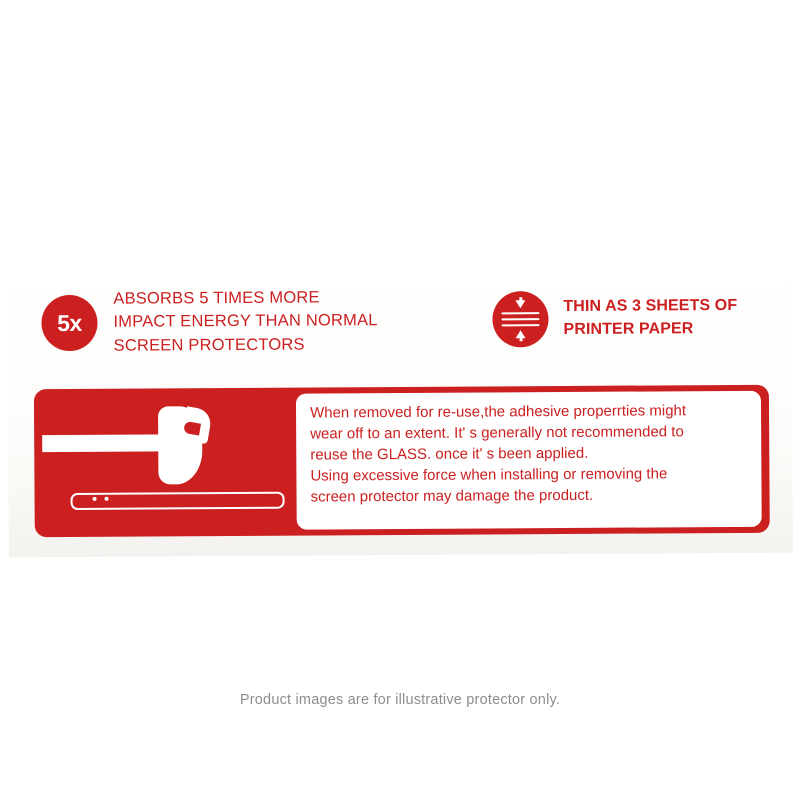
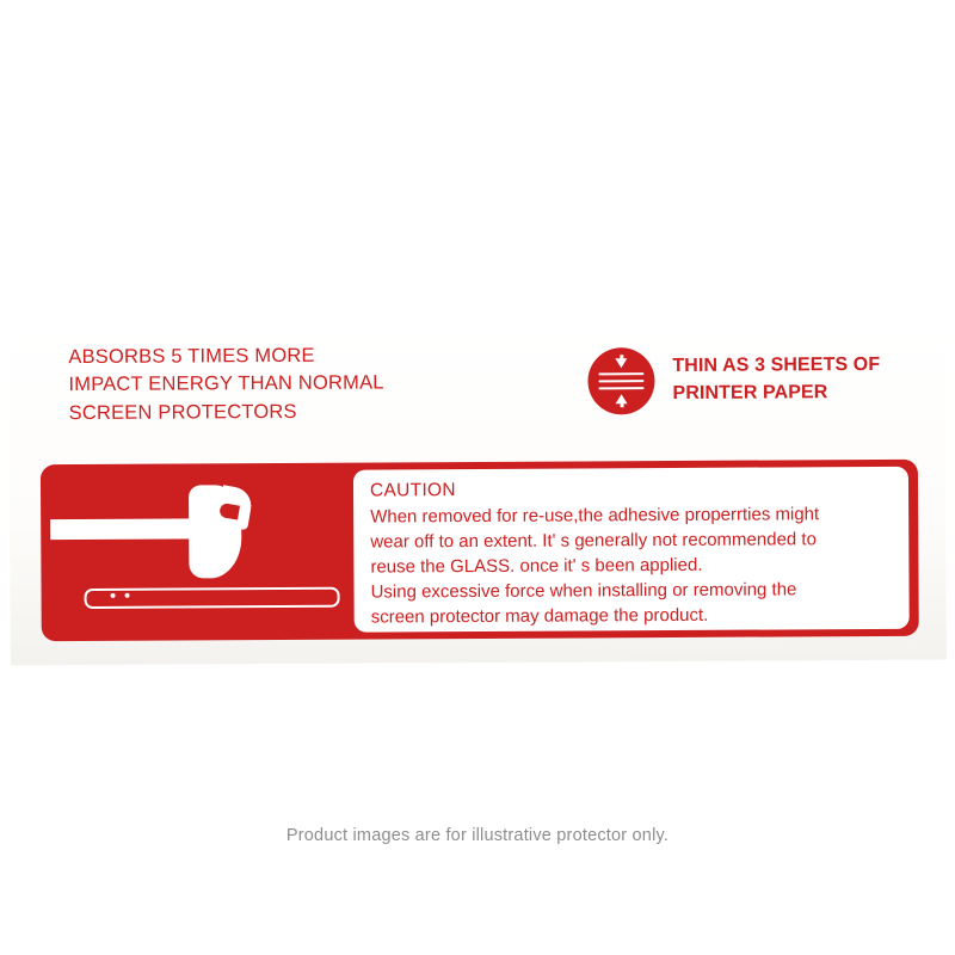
- 5x
  ABSORBS 5 TIMES MORE
  IMPACT ENERGY THAN NORMAL
  SCREEN PROTECTORS
  THIN AS 3 SHEETS OF
  PRINTER PAPER
+ CAUTION
  When removed for re-use,the adhesive properrties might
  wear off to an extent. It' s generally not recommended to
  reuse the GLASS. once it' s been applied.
  Using excessive force when installing or removing the
  screen protector may damage the product.
  Product images are for illustrative protector only.
